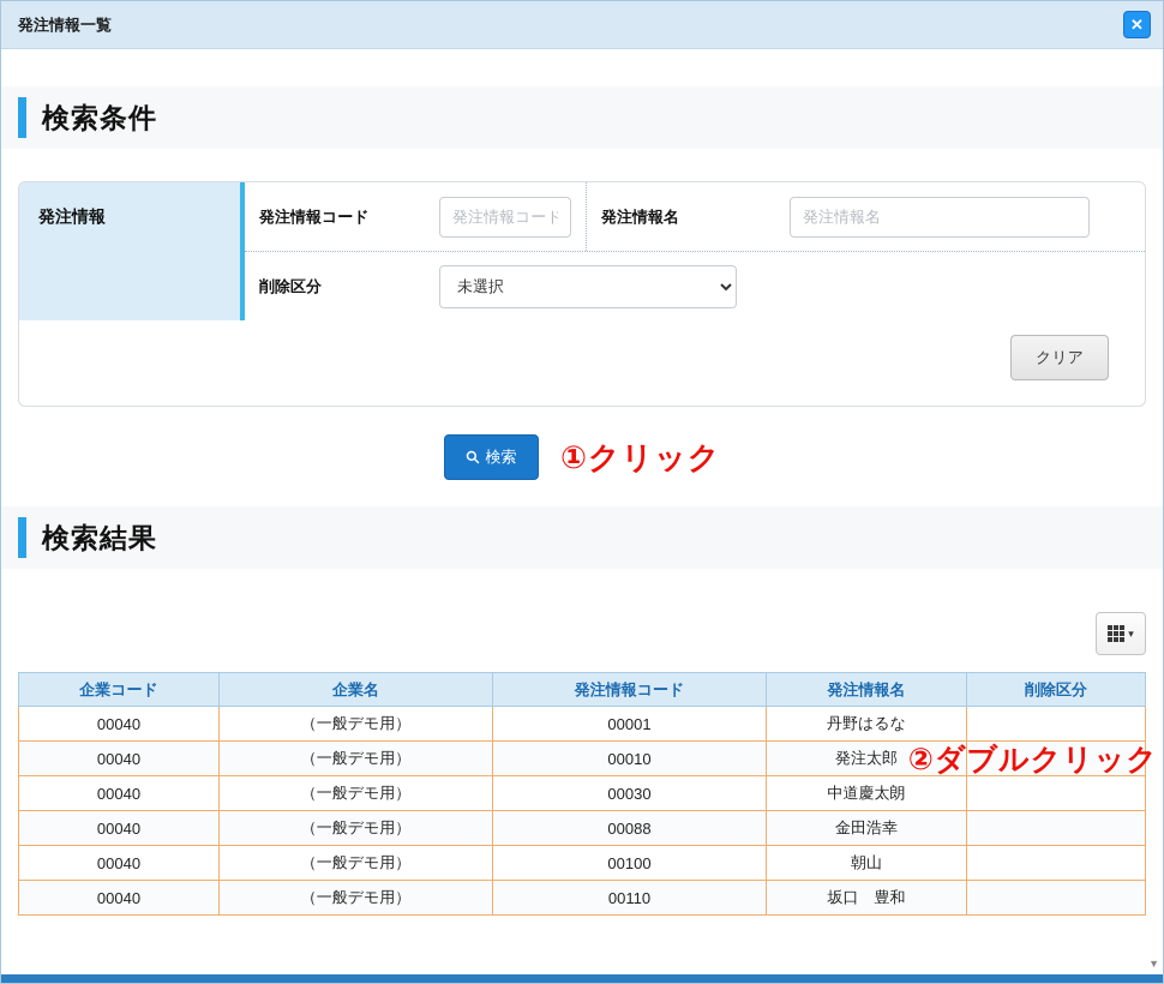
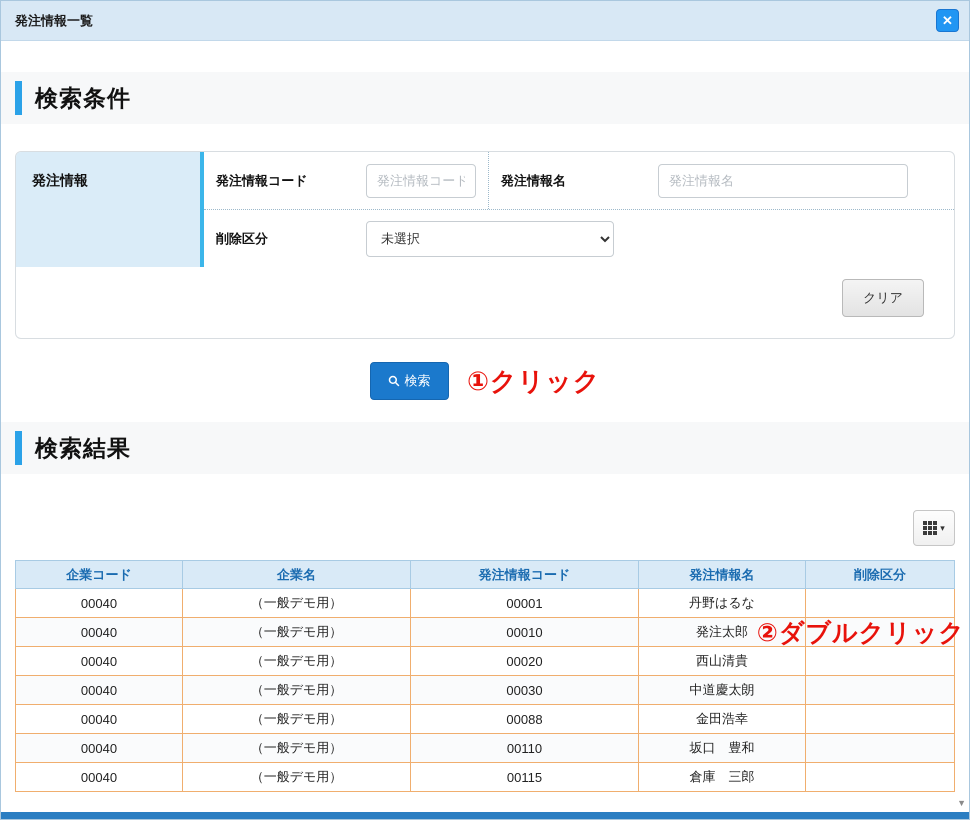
  発注情報一覧
  ✕
  検索条件
  発注情報
  発注情報コード
  発注情報コード
  発注情報名
  発注情報名
  削除区分
  未選択
  クリア
  検索
  ①クリック
  検索結果
  ▾
  企業コード	企業名	発注情報コード	発注情報名	削除区分
  00040	（一般デモ用）	00001	丹野はるな
  00040	（一般デモ用）	00010	発注太郎
+ 00040	（一般デモ用）	00020	西山清貴
  00040	（一般デモ用）	00030	中道慶太朗
  00040	（一般デモ用）	00088	金田浩幸
- 00040	（一般デモ用）	00100	朝山
  00040	（一般デモ用）	00110	坂口 豊和
+ 00040	（一般デモ用）	00115	倉庫 三郎
  ②ダブルクリック
  ▼
